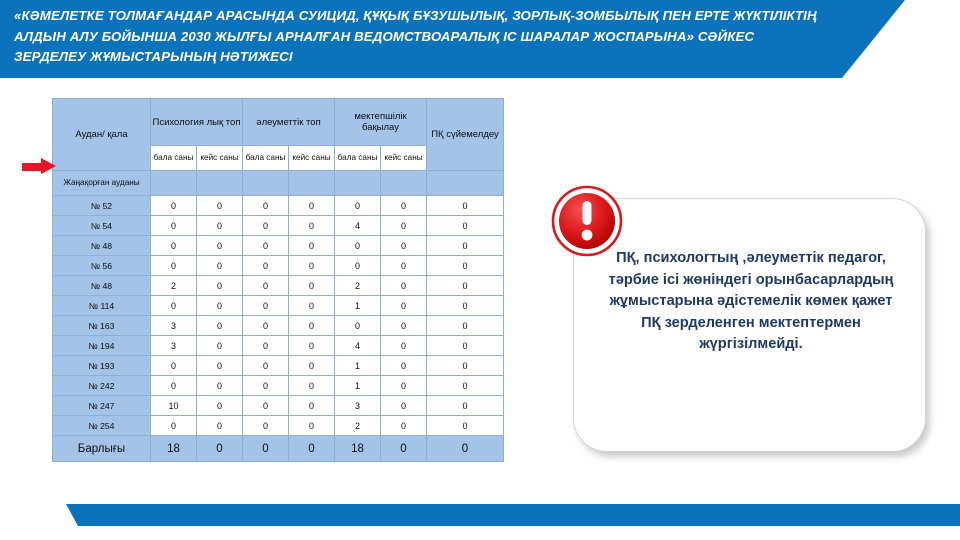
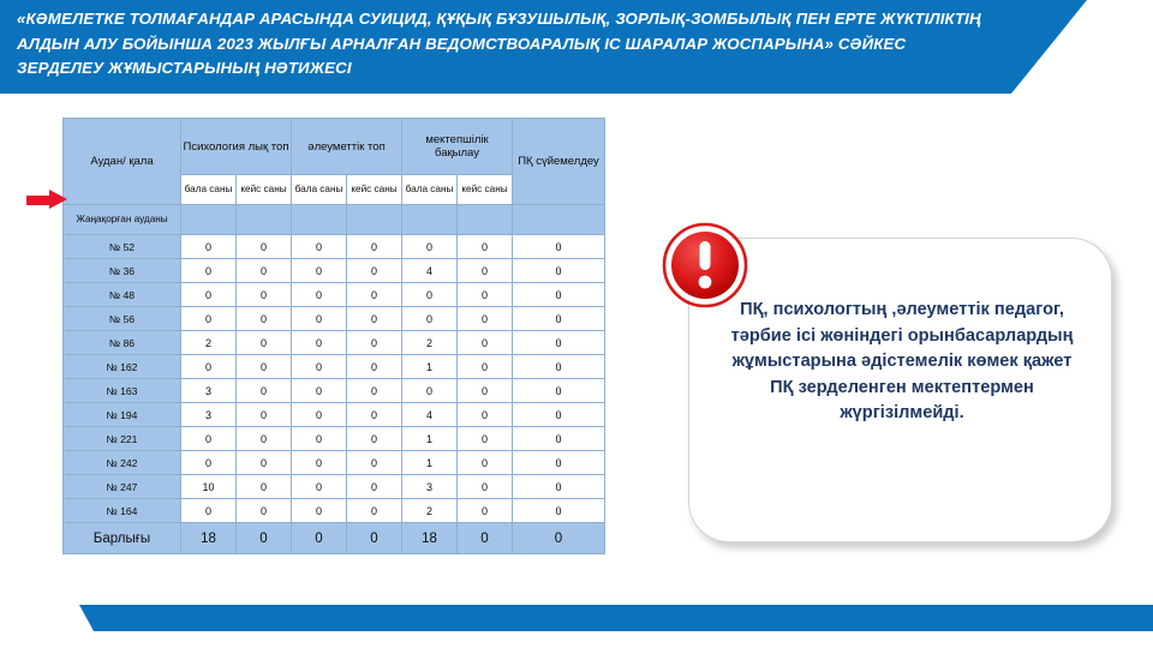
- «КӘМЕЛЕТКЕ ТОЛМАҒАНДАР АРАСЫНДА СУИЦИД, ҚҰҚЫҚ БҰЗУШЫЛЫҚ, ЗОРЛЫҚ-ЗОМБЫЛЫҚ ПЕН ЕРТЕ ЖҮКТІЛІКТІҢ АЛДЫН АЛУ БОЙЫНША 2030 ЖЫЛҒЫ АРНАЛҒАН ВЕДОМСТВОАРАЛЫҚ ІС ШАРАЛАР ЖОСПАРЫНА» СӘЙКЕС ЗЕРДЕЛЕУ ЖҰМЫСТАРЫНЫҢ НӘТИЖЕСІ
+ «КӘМЕЛЕТКЕ ТОЛМАҒАНДАР АРАСЫНДА СУИЦИД, ҚҰҚЫҚ БҰЗУШЫЛЫҚ, ЗОРЛЫҚ-ЗОМБЫЛЫҚ ПЕН ЕРТЕ ЖҮКТІЛІКТІҢ АЛДЫН АЛУ БОЙЫНША 2023 ЖЫЛҒЫ АРНАЛҒАН ВЕДОМСТВОАРАЛЫҚ ІС ШАРАЛАР ЖОСПАРЫНА» СӘЙКЕС ЗЕРДЕЛЕУ ЖҰМЫСТАРЫНЫҢ НӘТИЖЕСІ
  Аудан/ қала	Психология лық топ	әлеуметтік топ	мектепшілік бақылау	ПҚ сүйемелдеу
  бала саны	кейс саны	бала саны	кейс саны	бала саны	кейс саны
  Жаңақорған ауданы
  № 52	0	0	0	0	0	0	0
- № 54	0	0	0	0	4	0	0
+ № 36	0	0	0	0	4	0	0
  № 48	0	0	0	0	0	0	0
  № 56	0	0	0	0	0	0	0
- № 48	2	0	0	0	2	0	0
+ № 86	2	0	0	0	2	0	0
- № 114	0	0	0	0	1	0	0
+ № 162	0	0	0	0	1	0	0
  № 163	3	0	0	0	0	0	0
  № 194	3	0	0	0	4	0	0
- № 193	0	0	0	0	1	0	0
+ № 221	0	0	0	0	1	0	0
  № 242	0	0	0	0	1	0	0
  № 247	10	0	0	0	3	0	0
- № 254	0	0	0	0	2	0	0
+ № 164	0	0	0	0	2	0	0
  Барлығы	18	0	0	0	18	0	0
  ПҚ, психологтың ,әлеуметтік педагог, тәрбие ісі жөніндегі орынбасарлардың жұмыстарына әдістемелік көмек қажет
  ПҚ зерделенген мектептермен жүргізілмейді.
